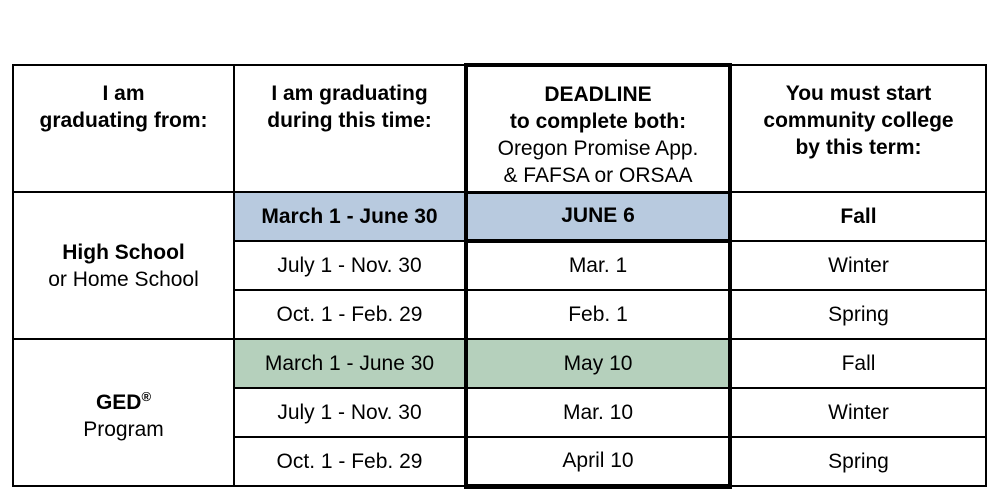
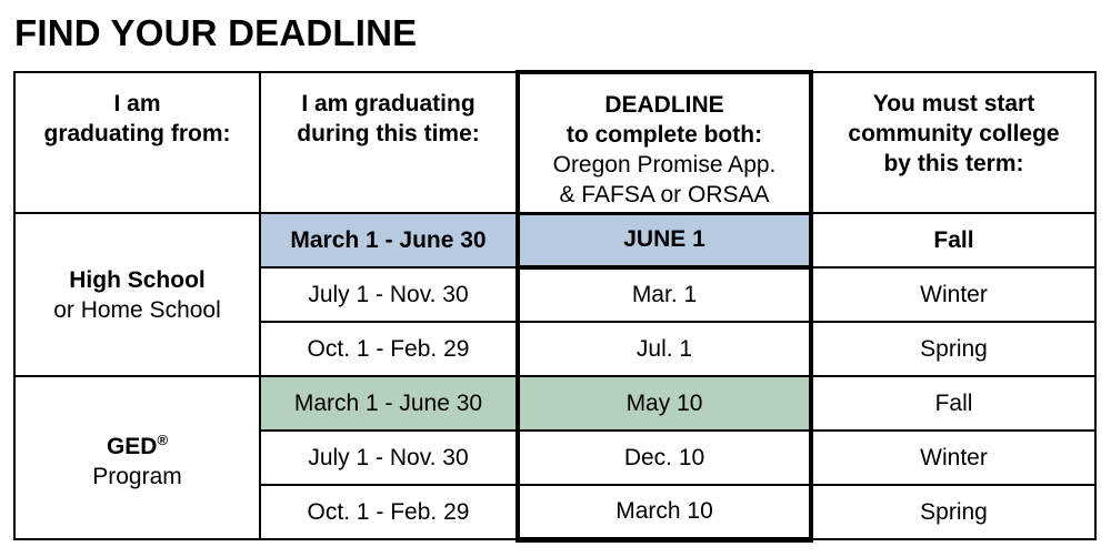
+ FIND YOUR DEADLINE
  I am graduating from:	I am graduating during this time:	DEADLINE to complete both: Oregon Promise App. & FAFSA or ORSAA	You must start community college by this term:
- High School or Home School	March 1 - June 30	JUNE 6	Fall
+ High School or Home School	March 1 - June 30	JUNE 1	Fall
  July 1 - Nov. 30	Mar. 1	Winter
- Oct. 1 - Feb. 29	Feb. 1	Spring
+ Oct. 1 - Feb. 29	Jul. 1	Spring
  GED® Program	March 1 - June 30	May 10	Fall
- July 1 - Nov. 30	Mar. 10	Winter
+ July 1 - Nov. 30	Dec. 10	Winter
- Oct. 1 - Feb. 29	April 10	Spring
+ Oct. 1 - Feb. 29	March 10	Spring
